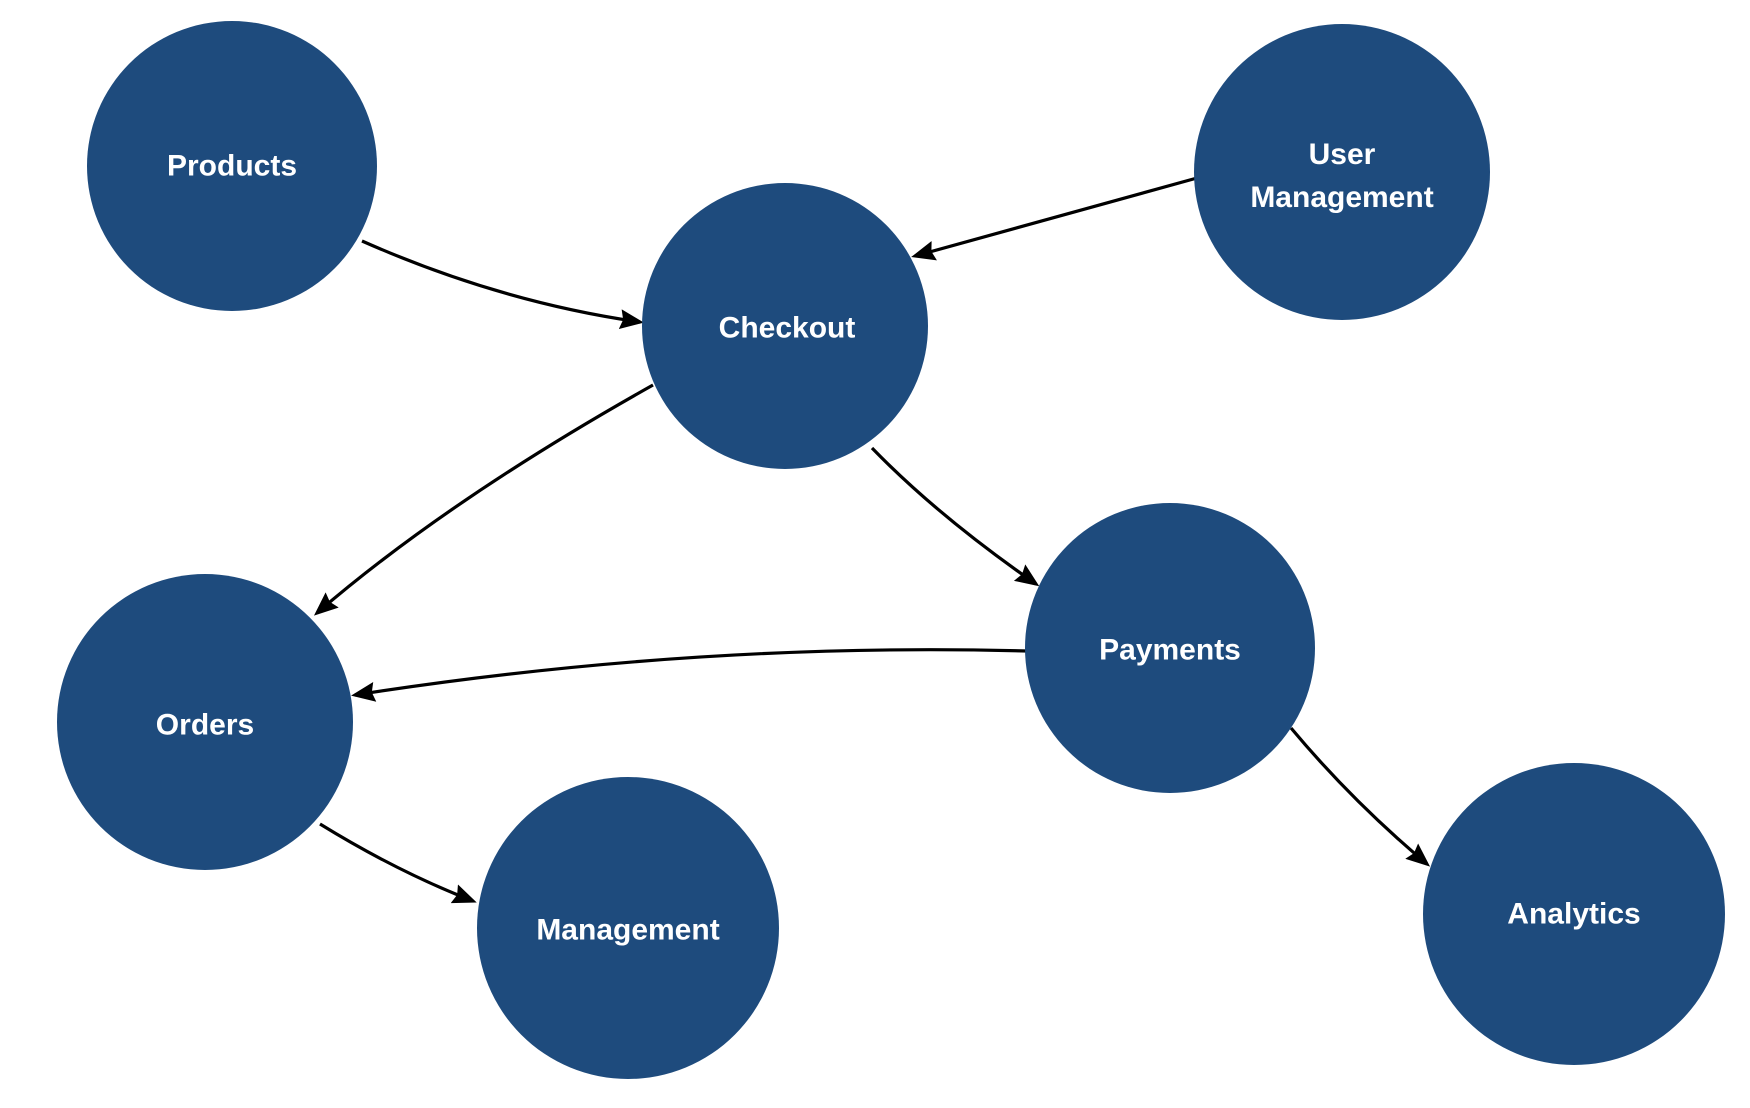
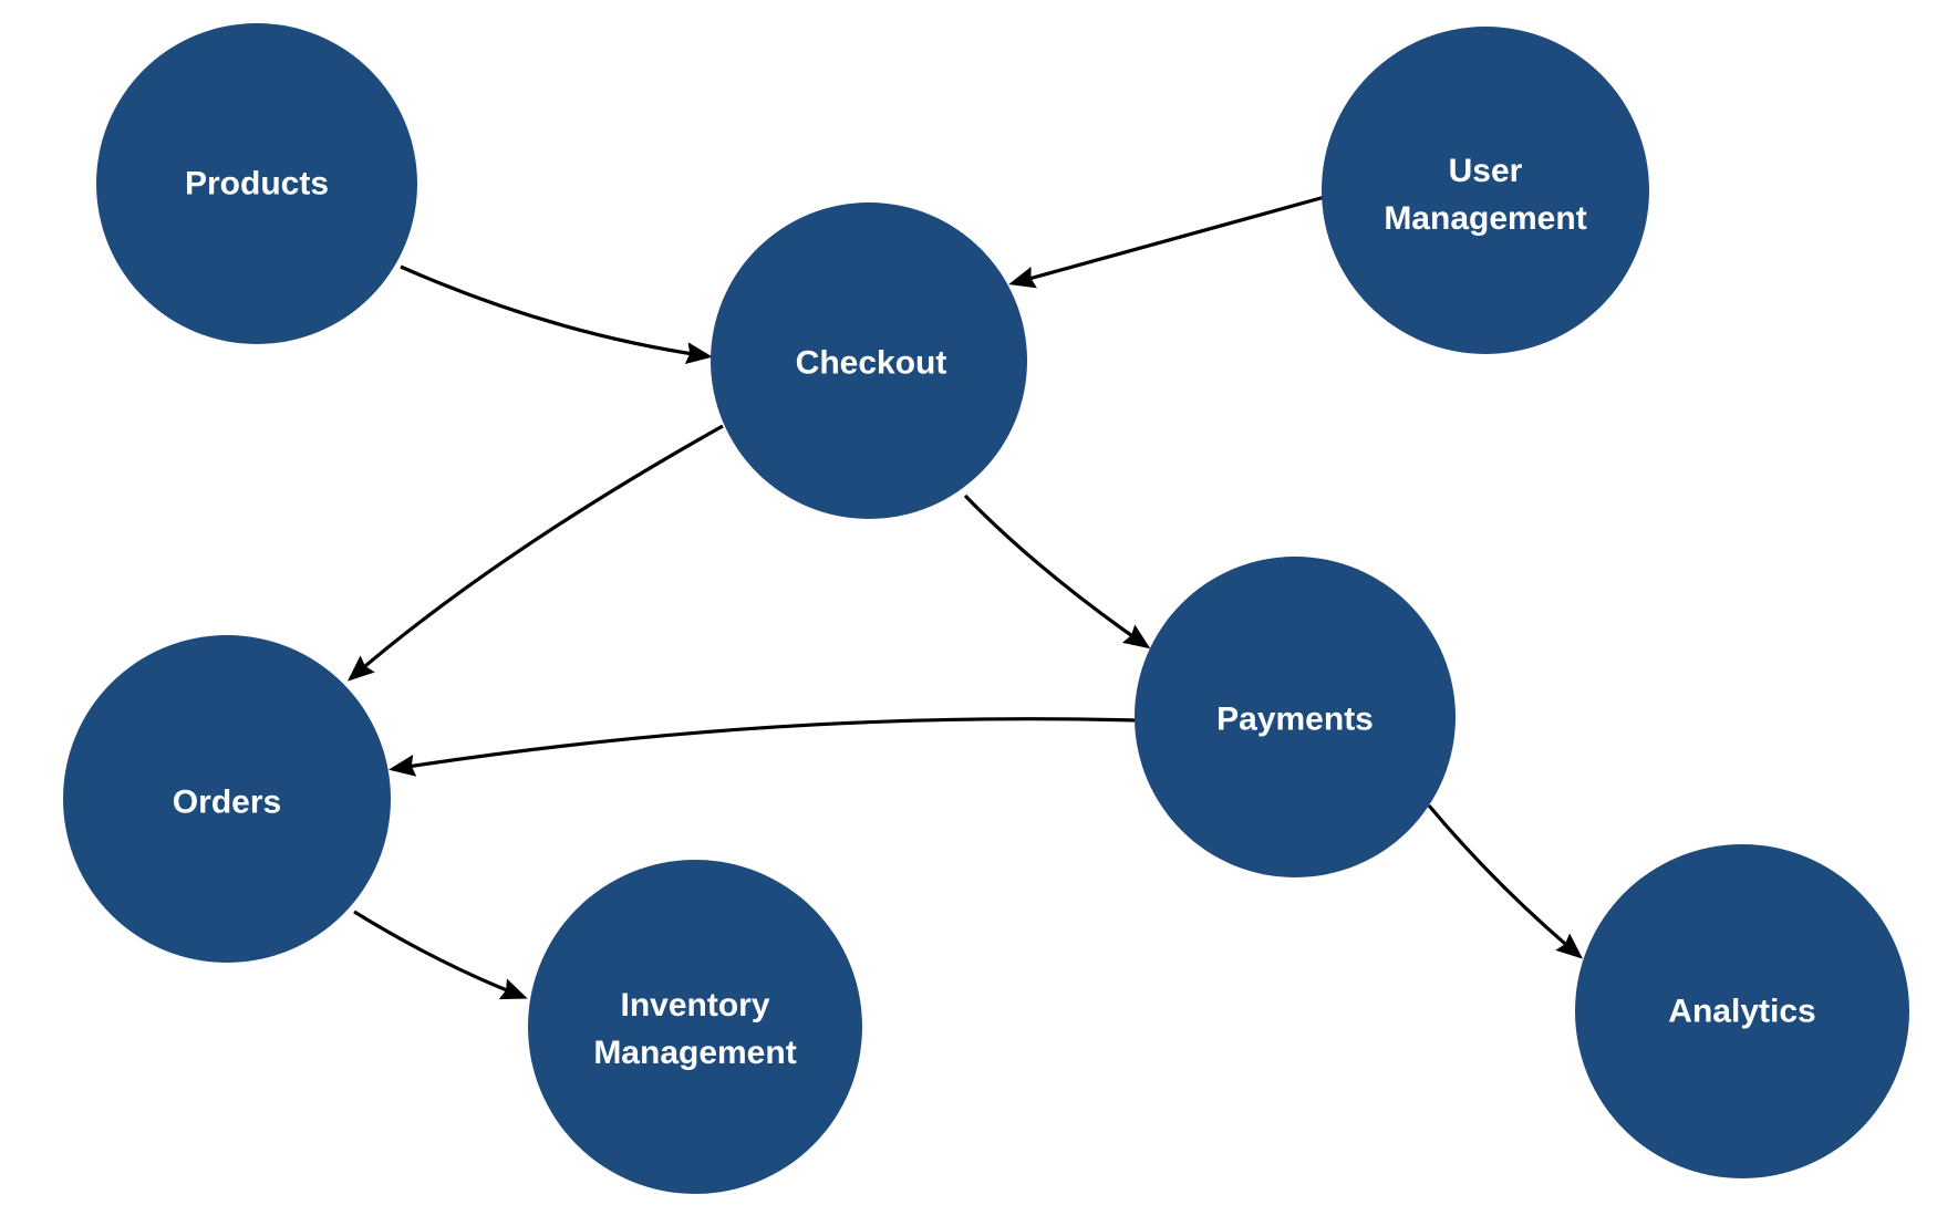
  Products
  User
  Management
  Checkout
  Orders
  Payments
+ Inventory
  Management
  Analytics
